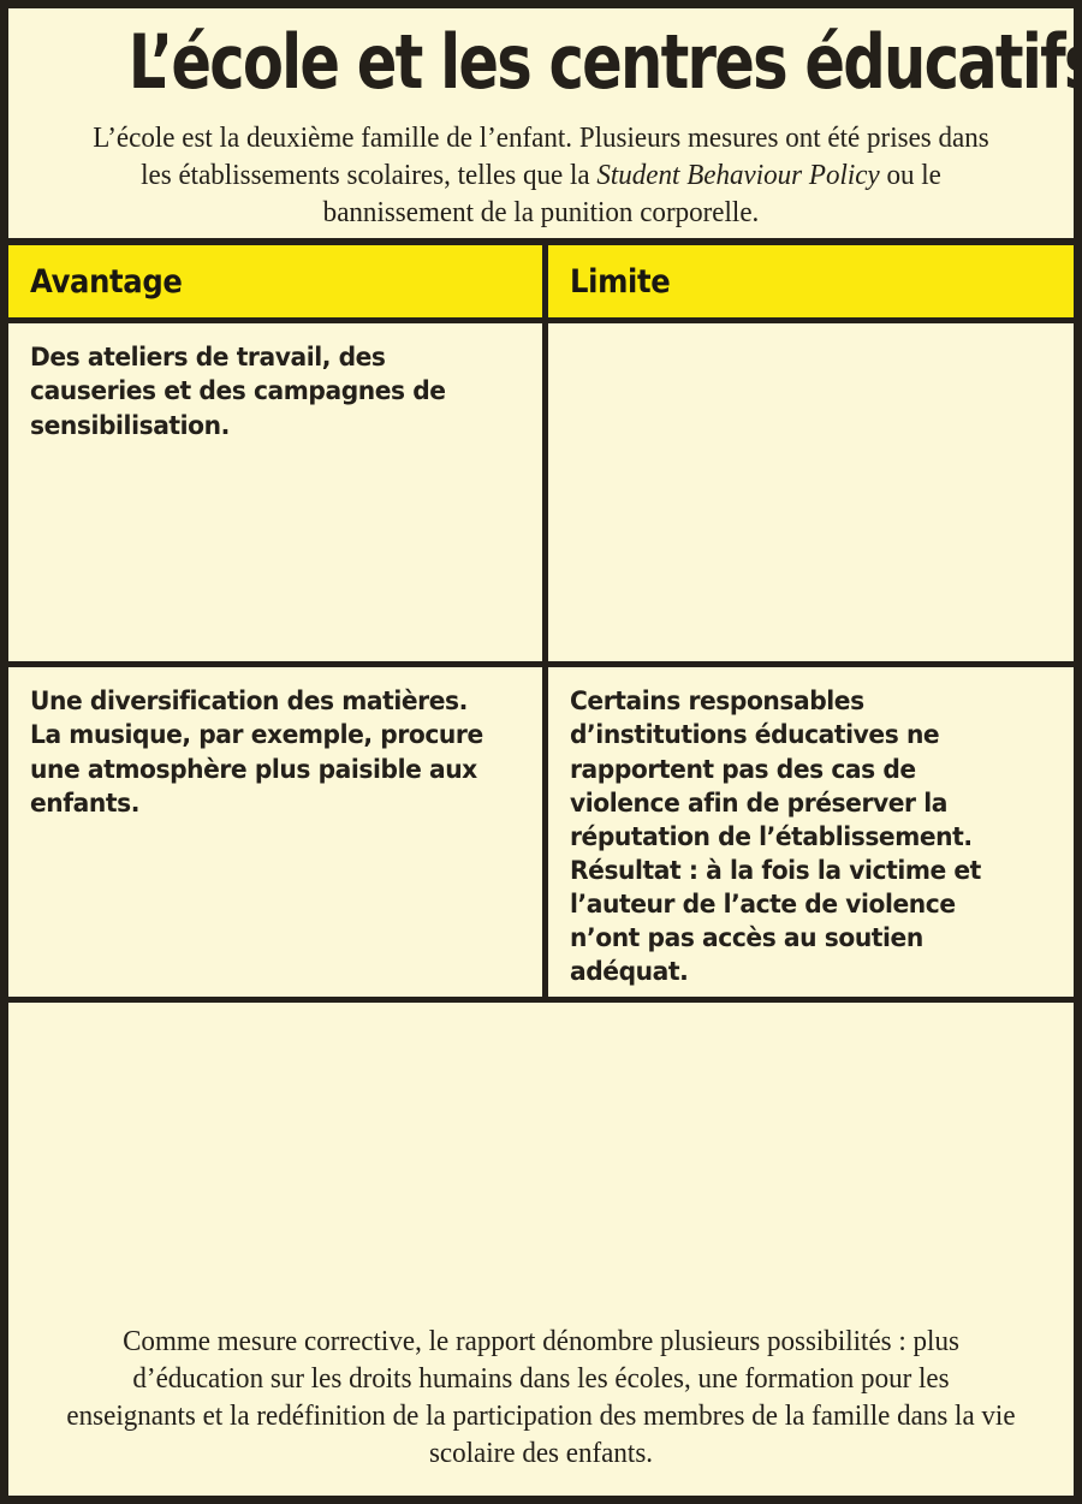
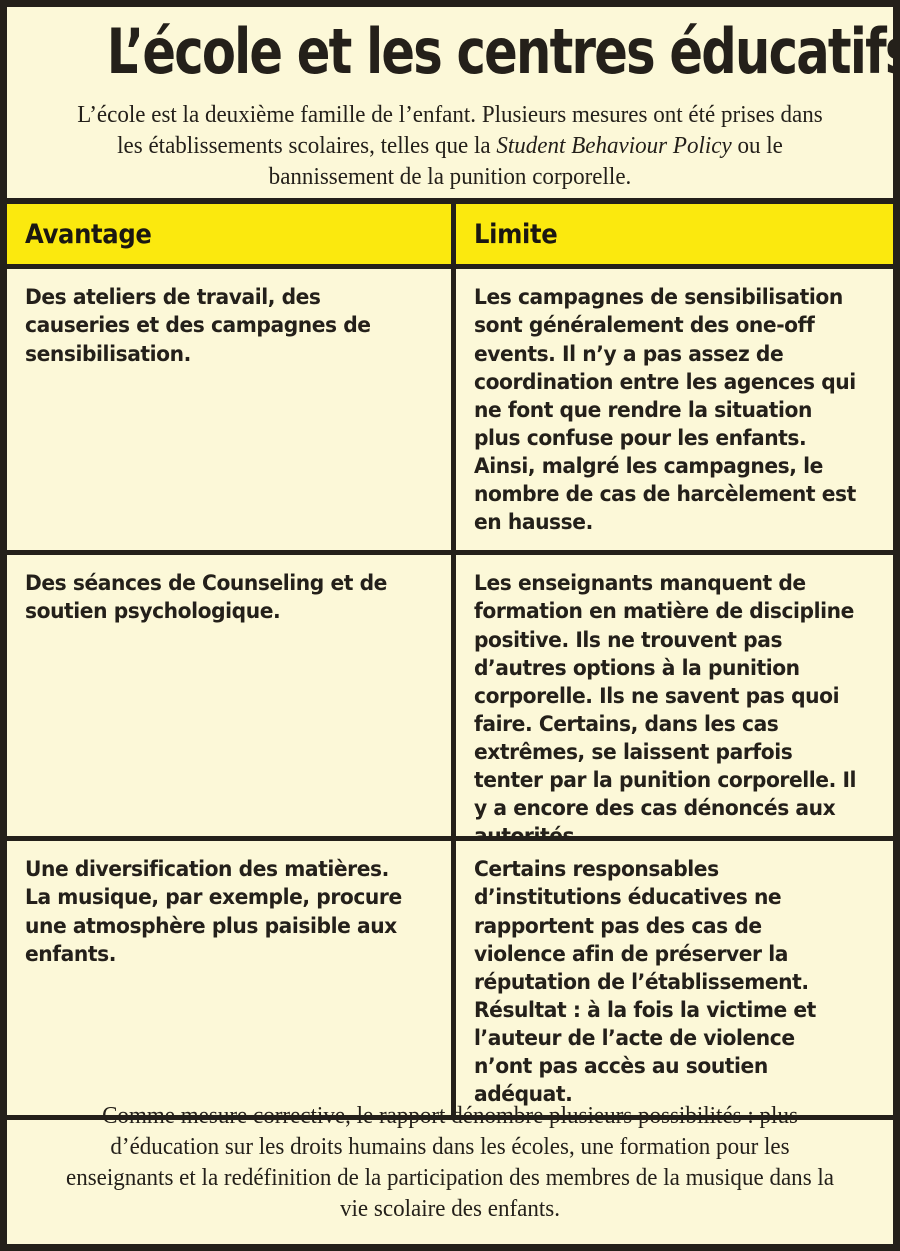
  L’école et les centres éducatifs
  L’école est la deuxième famille de l’enfant. Plusieurs mesures ont été prises dans les établissements scolaires, telles que la Student Behaviour Policy ou le bannissement de la punition corporelle.
  Avantage
  Limite
  Des ateliers de travail, des causeries et des campagnes de sensibilisation.
+ Les campagnes de sensibilisation sont généralement des one-off events. Il n’y a pas assez de coordination entre les agences qui ne font que rendre la situation plus confuse pour les enfants. Ainsi, malgré les campagnes, le nombre de cas de harcèlement est en hausse.
+ Des séances de Counseling et de soutien psychologique.
+ Les enseignants manquent de formation en matière de discipline positive. Ils ne trouvent pas d’autres options à la punition corporelle. Ils ne savent pas quoi faire. Certains, dans les cas extrêmes, se laissent parfois tenter par la punition corporelle. Il y a encore des cas dénoncés aux autorités.
  Une diversification des matières. La musique, par exemple, procure une atmosphère plus paisible aux enfants.
  Certains responsables d’institutions éducatives ne rapportent pas des cas de violence afin de préserver la réputation de l’établissement. Résultat : à la fois la victime et l’auteur de l’acte de violence n’ont pas accès au soutien adéquat.
- Comme mesure corrective, le rapport dénombre plusieurs possibilités : plus d’éducation sur les droits humains dans les écoles, une formation pour les enseignants et la redéfinition de la participation des membres de la famille dans la vie scolaire des enfants.
+ Comme mesure corrective, le rapport dénombre plusieurs possibilités : plus d’éducation sur les droits humains dans les écoles, une formation pour les enseignants et la redéfinition de la participation des membres de la musique dans la vie scolaire des enfants.
